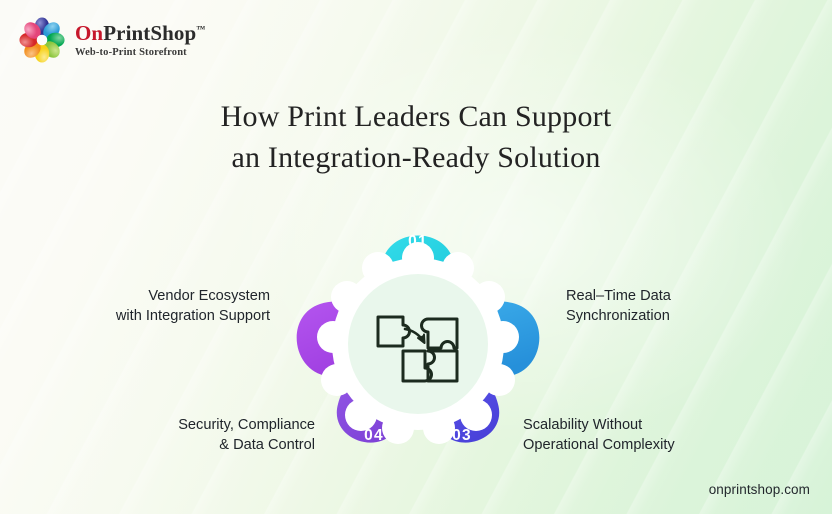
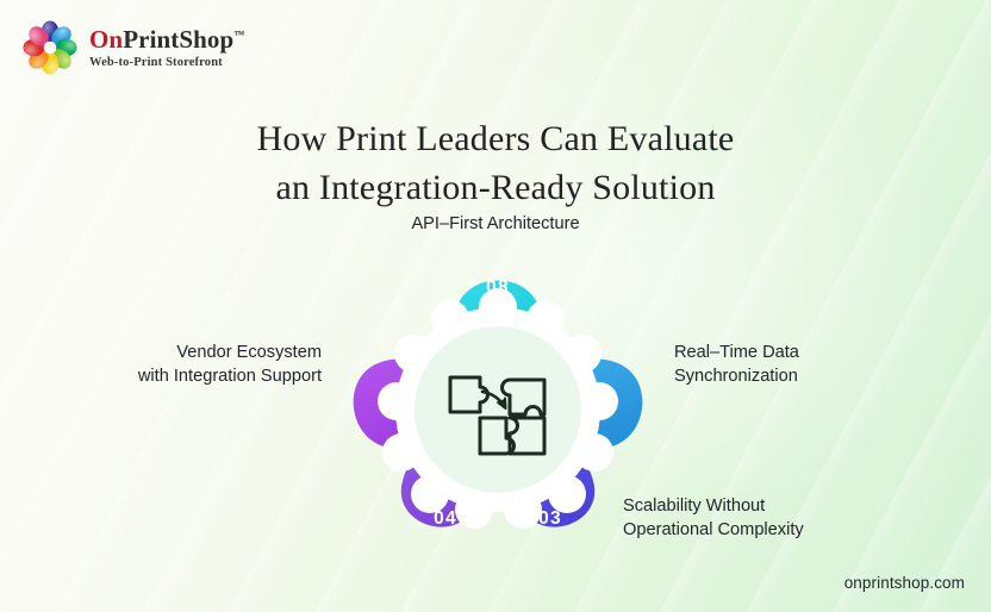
  OnPrintShop™
  Web-to-Print Storefront
- How Print Leaders Can Support
+ How Print Leaders Can Evaluate
  an Integration-Ready Solution
- 01
+ 08
  03
  04
+ API–First Architecture
  Real–Time Data
  Synchronization
  Scalability Without
  Operational Complexity
- Security, Compliance
- & Data Control
  Vendor Ecosystem
  with Integration Support
  onprintshop.com
